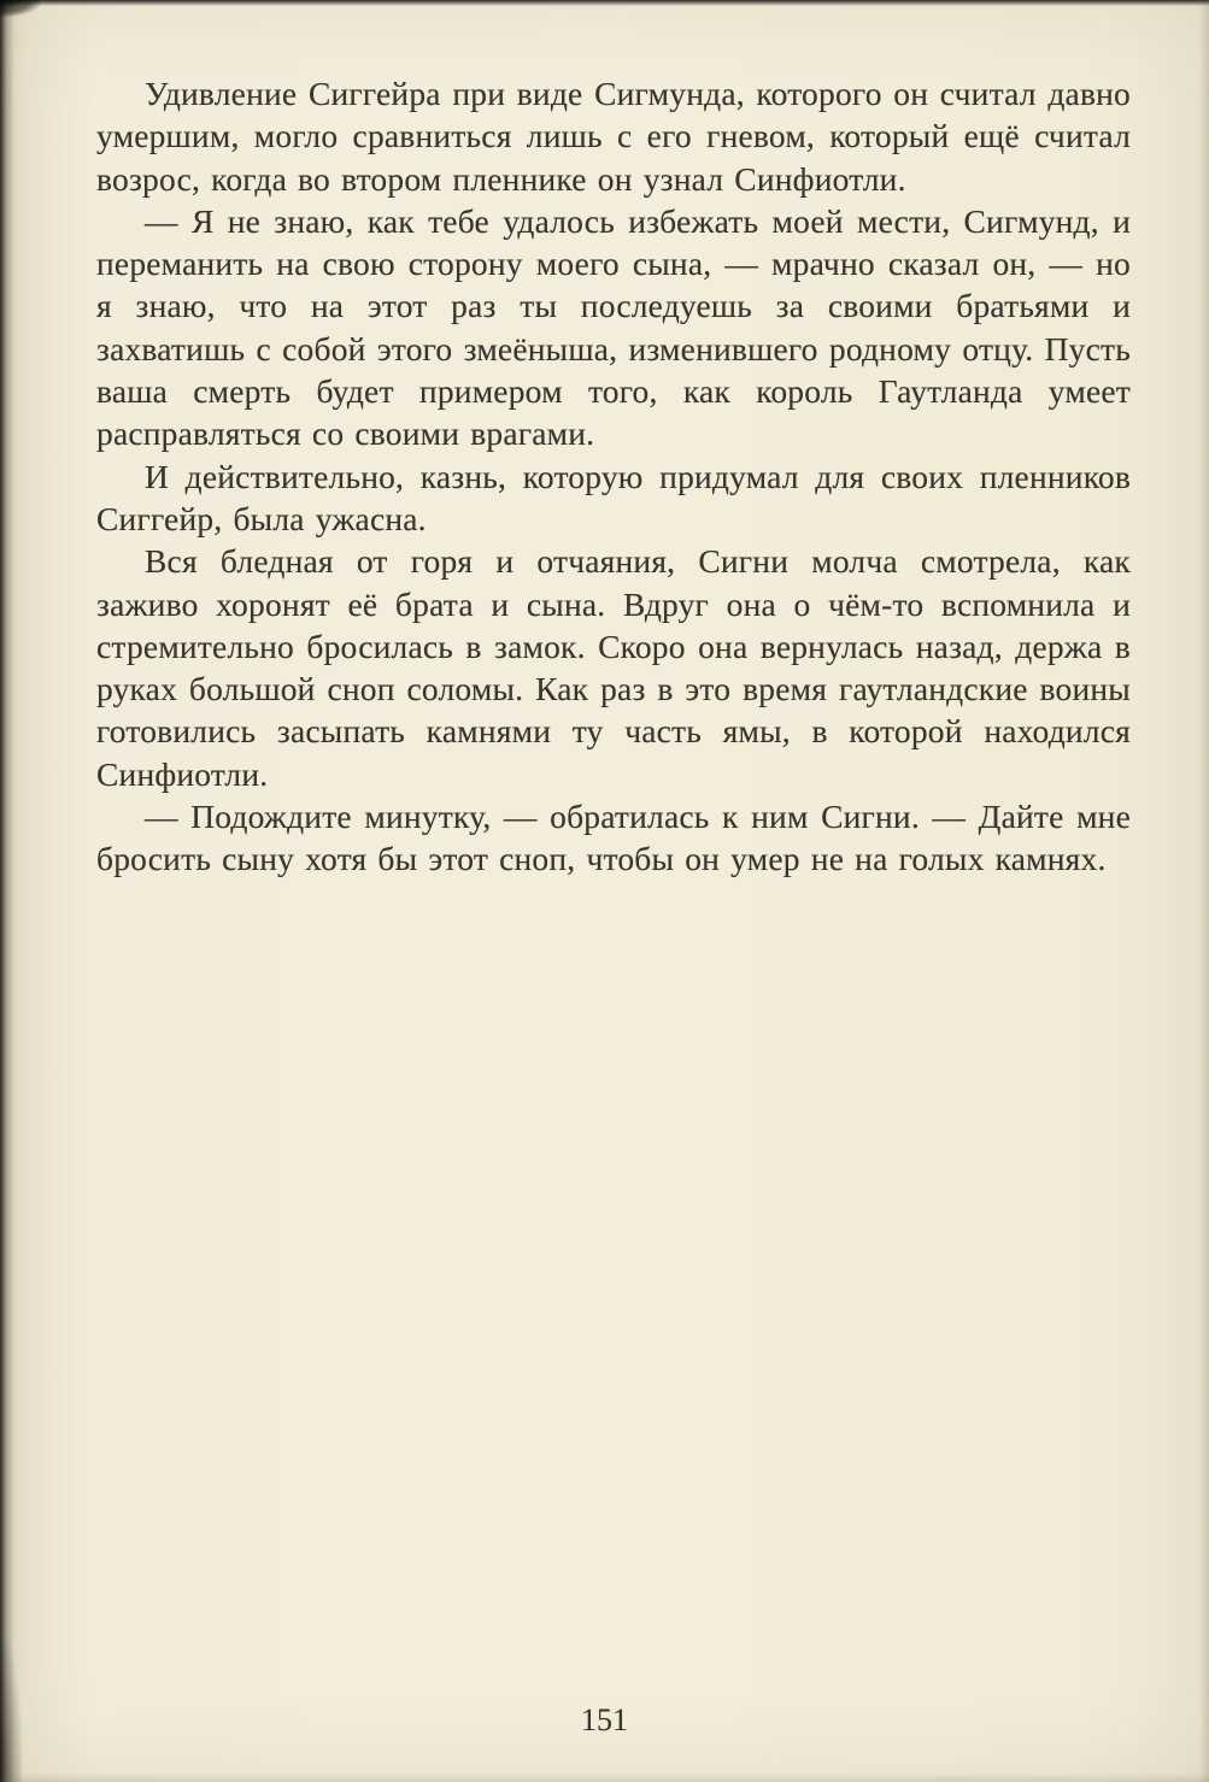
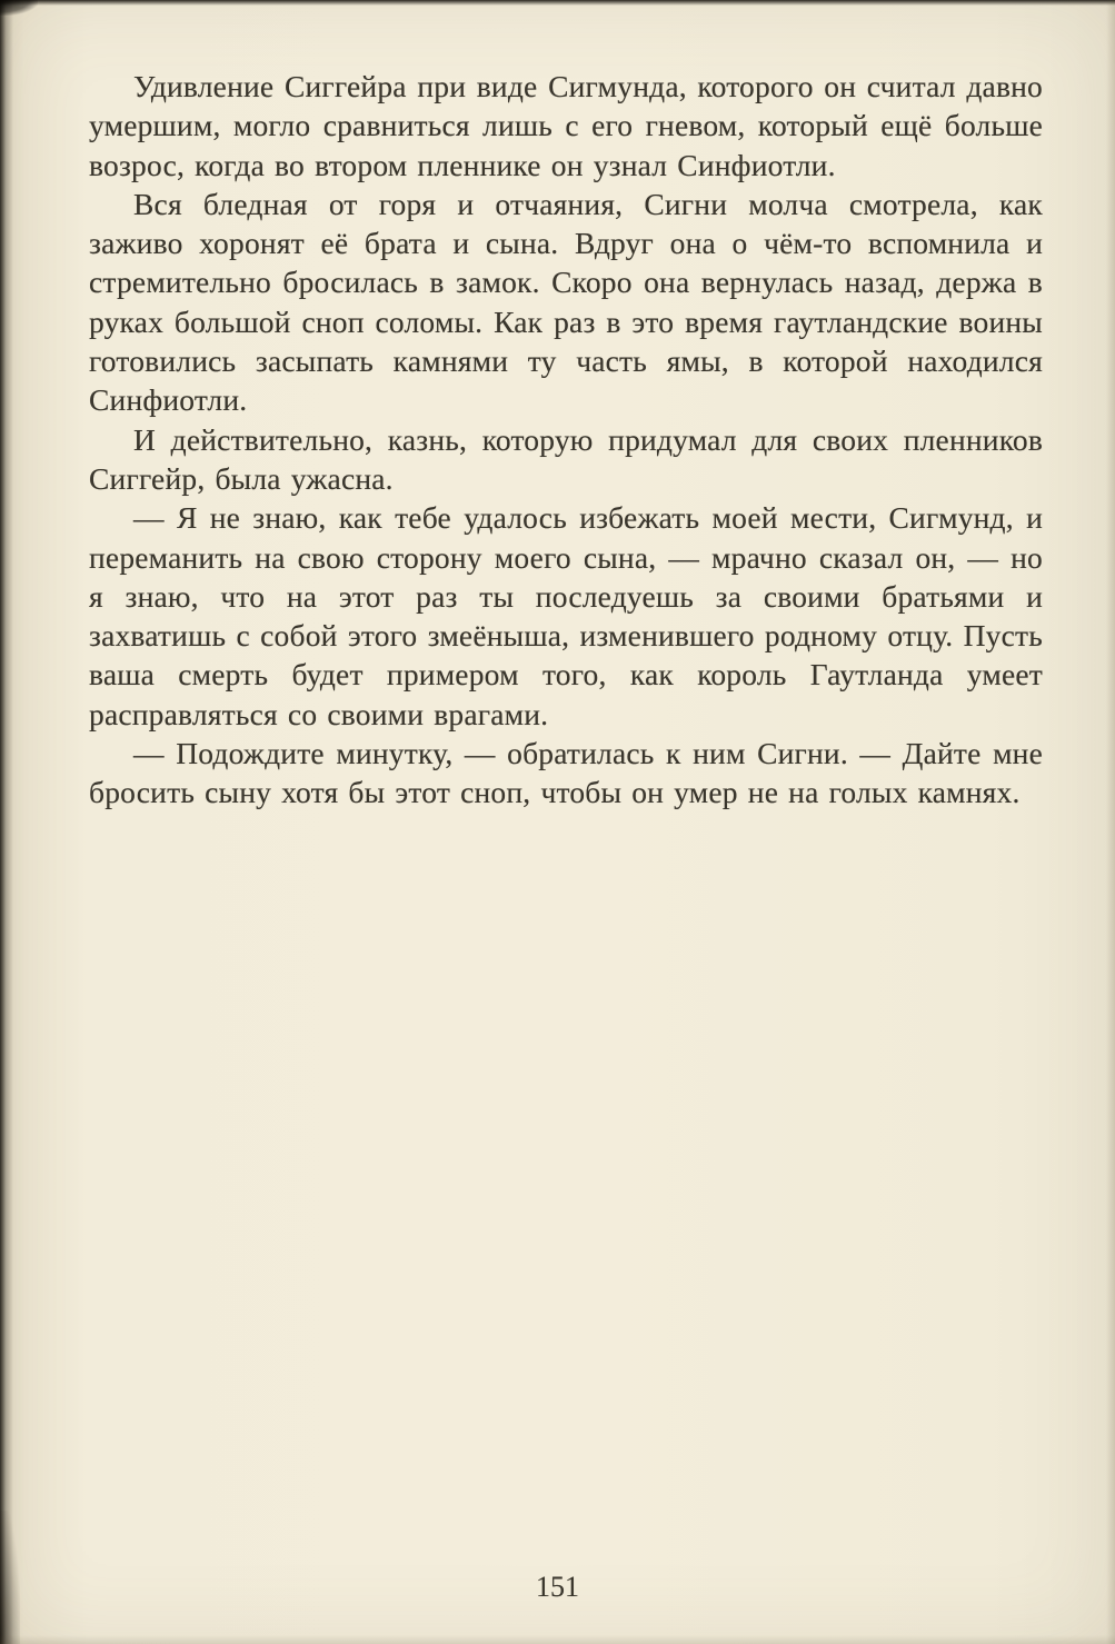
- Удивление Сиггейра при виде Сигмунда, которого он считал давно умершим, могло сравниться лишь с его гневом, который ещё считал возрос, когда во втором пленнике он узнал Синфиотли.
+ Удивление Сиггейра при виде Сигмунда, которого он считал давно умершим, могло сравниться лишь с его гневом, который ещё больше возрос, когда во втором пленнике он узнал Синфиотли.
- — Я не знаю, как тебе удалось избежать моей мести, Сигмунд, и переманить на свою сторону моего сына, — мрачно сказал он, — но я знаю, что на этот раз ты последуешь за своими братьями и захватишь с собой этого змеёныша, изменившего родному отцу. Пусть ваша смерть будет примером того, как король Гаутланда умеет расправляться со своими врагами.
+ Вся бледная от горя и отчаяния, Сигни молча смотрела, как заживо хоронят её брата и сына. Вдруг она о чём-то вспомнила и стремительно бросилась в замок. Скоро она вернулась назад, держа в руках большой сноп соломы. Как раз в это время гаутландские воины готовились засыпать камнями ту часть ямы, в которой находился Синфиотли.
  И действительно, казнь, которую придумал для своих пленников Сиггейр, была ужасна.
- Вся бледная от горя и отчаяния, Сигни молча смотрела, как заживо хоронят её брата и сына. Вдруг она о чём-то вспомнила и стремительно бросилась в замок. Скоро она вернулась назад, держа в руках большой сноп соломы. Как раз в это время гаутландские воины готовились засыпать камнями ту часть ямы, в которой находился Синфиотли.
+ — Я не знаю, как тебе удалось избежать моей мести, Сигмунд, и переманить на свою сторону моего сына, — мрачно сказал он, — но я знаю, что на этот раз ты последуешь за своими братьями и захватишь с собой этого змеёныша, изменившего родному отцу. Пусть ваша смерть будет примером того, как король Гаутланда умеет расправляться со своими врагами.
  — Подождите минутку, — обратилась к ним Сигни. — Дайте мне бросить сыну хотя бы этот сноп, чтобы он умер не на голых камнях.
  151
